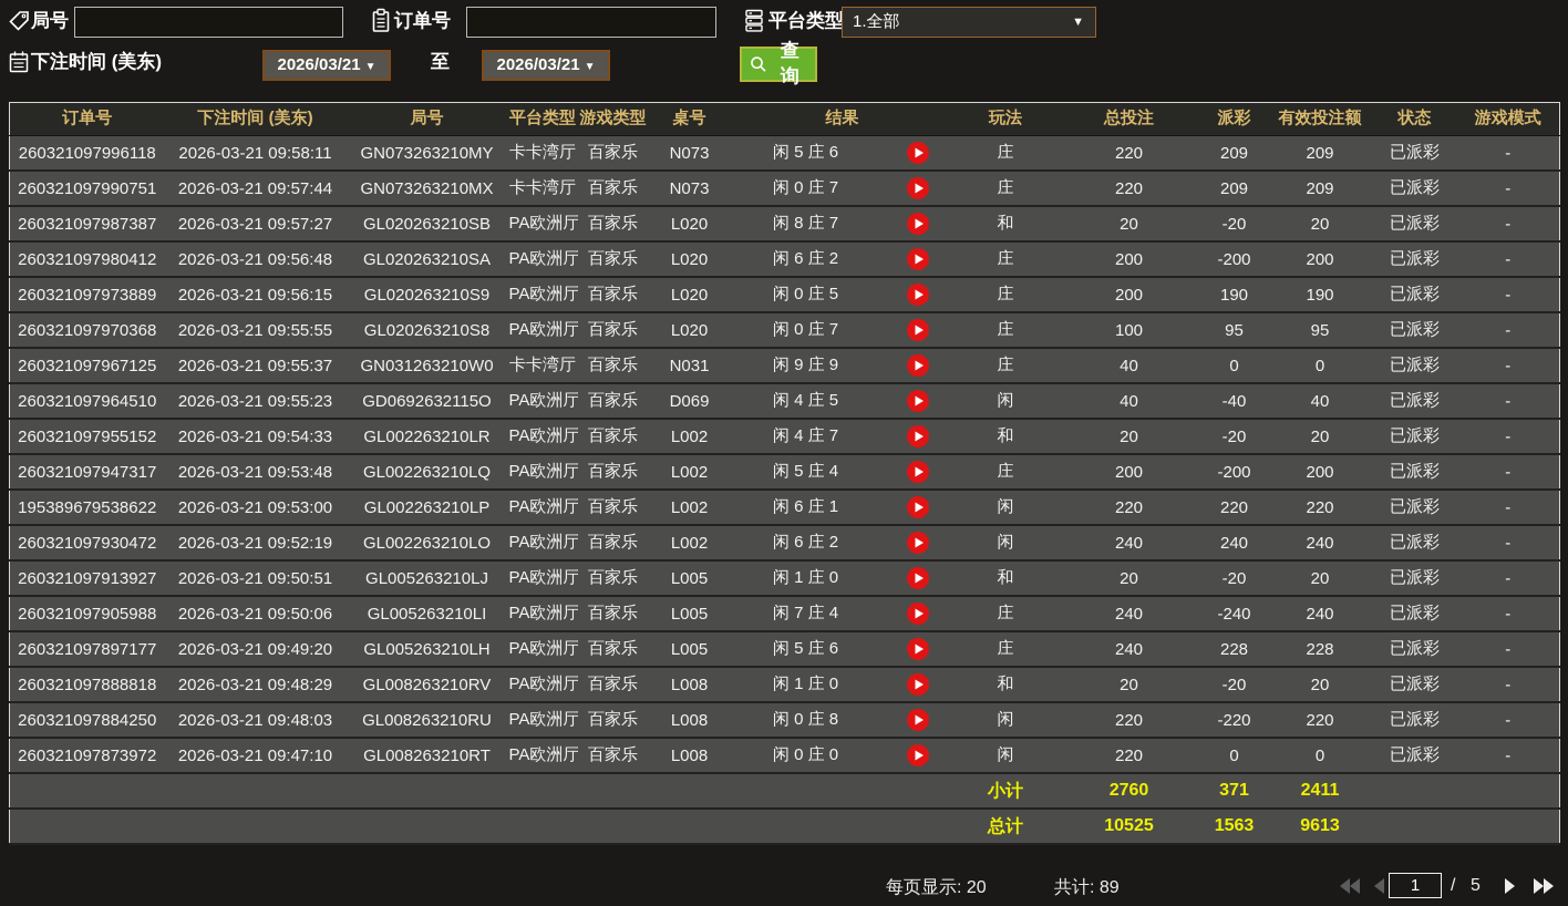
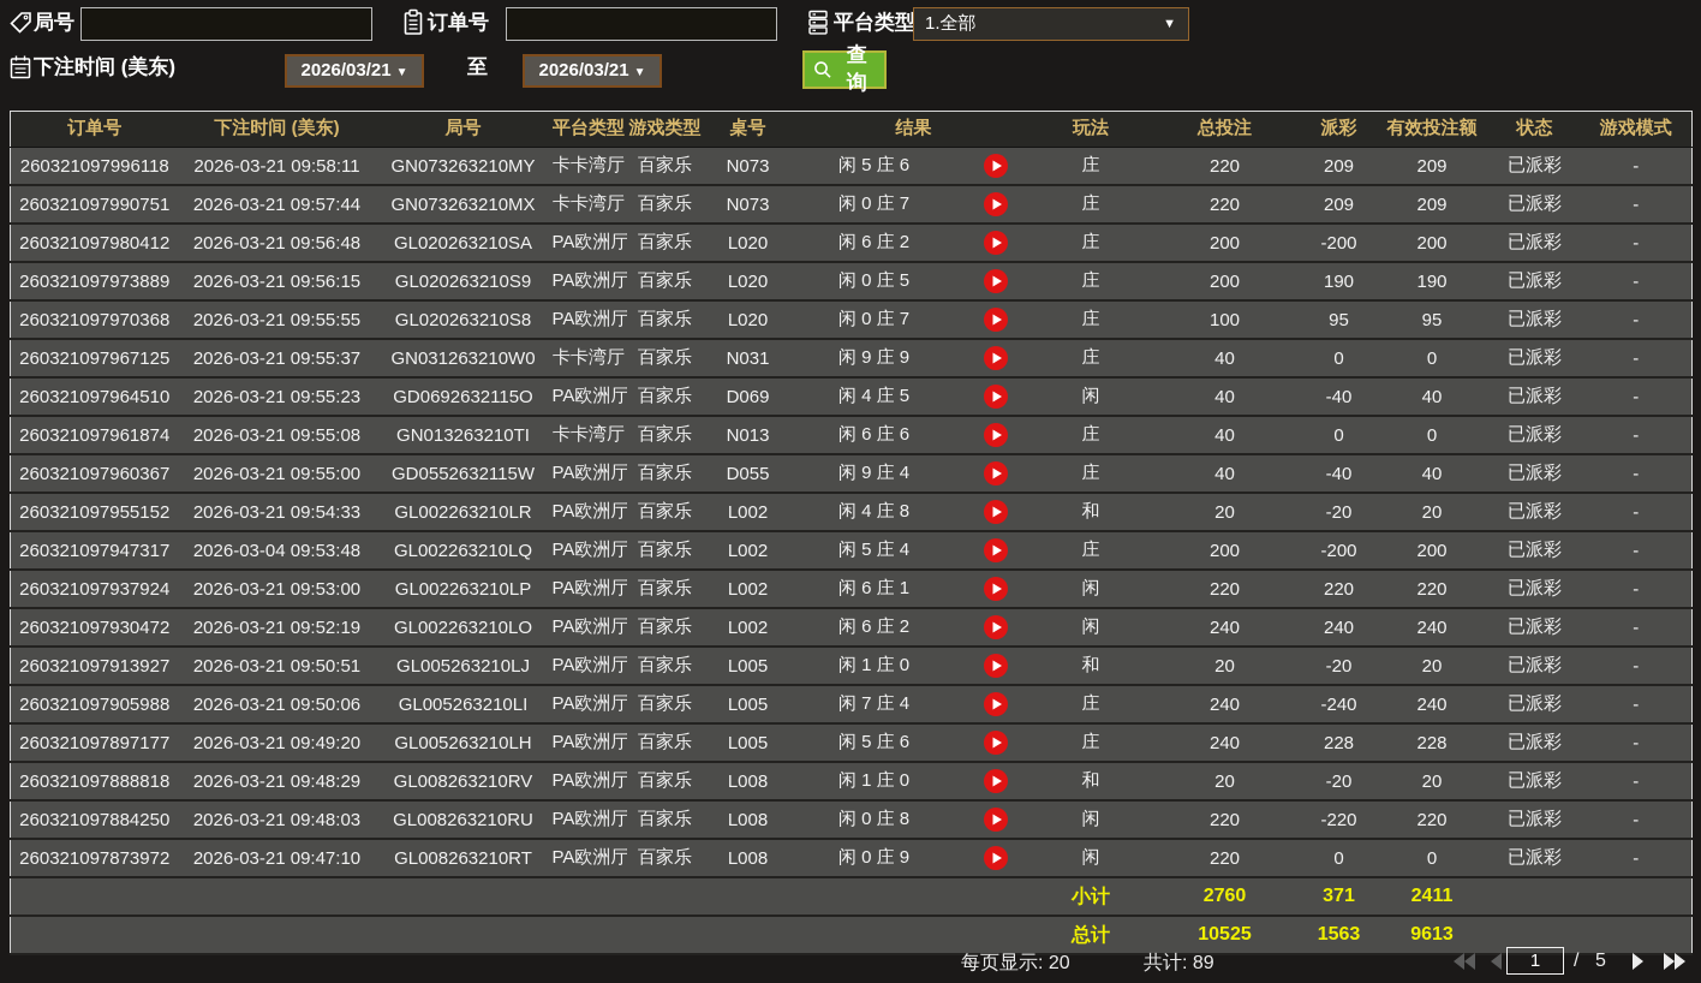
  局号
  订单号
  平台类型
  1.全部
  ▼
  下注时间 (美东)
  2026/03/21 ▼
  至
  2026/03/21 ▼
  查询
  订单号	下注时间 (美东)	局号	平台类型	游戏类型	桌号	结果	玩法	总投注	派彩	有效投注额	状态	游戏模式
  260321097996118	2026-03-21 09:58:11	GN073263210MY	卡卡湾厅	百家乐	N073	闲 5 庄 6		庄	220	209	209	已派彩	-
  260321097990751	2026-03-21 09:57:44	GN073263210MX	卡卡湾厅	百家乐	N073	闲 0 庄 7		庄	220	209	209	已派彩	-
- 260321097987387	2026-03-21 09:57:27	GL020263210SB	PA欧洲厅	百家乐	L020	闲 8 庄 7		和	20	-20	20	已派彩	-
  260321097980412	2026-03-21 09:56:48	GL020263210SA	PA欧洲厅	百家乐	L020	闲 6 庄 2		庄	200	-200	200	已派彩	-
  260321097973889	2026-03-21 09:56:15	GL020263210S9	PA欧洲厅	百家乐	L020	闲 0 庄 5		庄	200	190	190	已派彩	-
  260321097970368	2026-03-21 09:55:55	GL020263210S8	PA欧洲厅	百家乐	L020	闲 0 庄 7		庄	100	95	95	已派彩	-
  260321097967125	2026-03-21 09:55:37	GN031263210W0	卡卡湾厅	百家乐	N031	闲 9 庄 9		庄	40	0	0	已派彩	-
  260321097964510	2026-03-21 09:55:23	GD0692632115O	PA欧洲厅	百家乐	D069	闲 4 庄 5		闲	40	-40	40	已派彩	-
+ 260321097961874	2026-03-21 09:55:08	GN013263210TI	卡卡湾厅	百家乐	N013	闲 6 庄 6		庄	40	0	0	已派彩	-
+ 260321097960367	2026-03-21 09:55:00	GD0552632115W	PA欧洲厅	百家乐	D055	闲 9 庄 4		庄	40	-40	40	已派彩	-
- 260321097955152	2026-03-21 09:54:33	GL002263210LR	PA欧洲厅	百家乐	L002	闲 4 庄 7		和	20	-20	20	已派彩	-
+ 260321097955152	2026-03-21 09:54:33	GL002263210LR	PA欧洲厅	百家乐	L002	闲 4 庄 8		和	20	-20	20	已派彩	-
- 260321097947317	2026-03-21 09:53:48	GL002263210LQ	PA欧洲厅	百家乐	L002	闲 5 庄 4		庄	200	-200	200	已派彩	-
+ 260321097947317	2026-03-04 09:53:48	GL002263210LQ	PA欧洲厅	百家乐	L002	闲 5 庄 4		庄	200	-200	200	已派彩	-
- 195389679538622	2026-03-21 09:53:00	GL002263210LP	PA欧洲厅	百家乐	L002	闲 6 庄 1		闲	220	220	220	已派彩	-
+ 260321097937924	2026-03-21 09:53:00	GL002263210LP	PA欧洲厅	百家乐	L002	闲 6 庄 1		闲	220	220	220	已派彩	-
  260321097930472	2026-03-21 09:52:19	GL002263210LO	PA欧洲厅	百家乐	L002	闲 6 庄 2		闲	240	240	240	已派彩	-
  260321097913927	2026-03-21 09:50:51	GL005263210LJ	PA欧洲厅	百家乐	L005	闲 1 庄 0		和	20	-20	20	已派彩	-
  260321097905988	2026-03-21 09:50:06	GL005263210LI	PA欧洲厅	百家乐	L005	闲 7 庄 4		庄	240	-240	240	已派彩	-
  260321097897177	2026-03-21 09:49:20	GL005263210LH	PA欧洲厅	百家乐	L005	闲 5 庄 6		庄	240	228	228	已派彩	-
  260321097888818	2026-03-21 09:48:29	GL008263210RV	PA欧洲厅	百家乐	L008	闲 1 庄 0		和	20	-20	20	已派彩	-
  260321097884250	2026-03-21 09:48:03	GL008263210RU	PA欧洲厅	百家乐	L008	闲 0 庄 8		闲	220	-220	220	已派彩	-
- 260321097873972	2026-03-21 09:47:10	GL008263210RT	PA欧洲厅	百家乐	L008	闲 0 庄 0		闲	220	0	0	已派彩	-
+ 260321097873972	2026-03-21 09:47:10	GL008263210RT	PA欧洲厅	百家乐	L008	闲 0 庄 9		闲	220	0	0	已派彩	-
  	小计	2760	371	2411
  	总计	10525	1563	9613
  每页显示: 20
  共计: 89
  1
  /
  5
